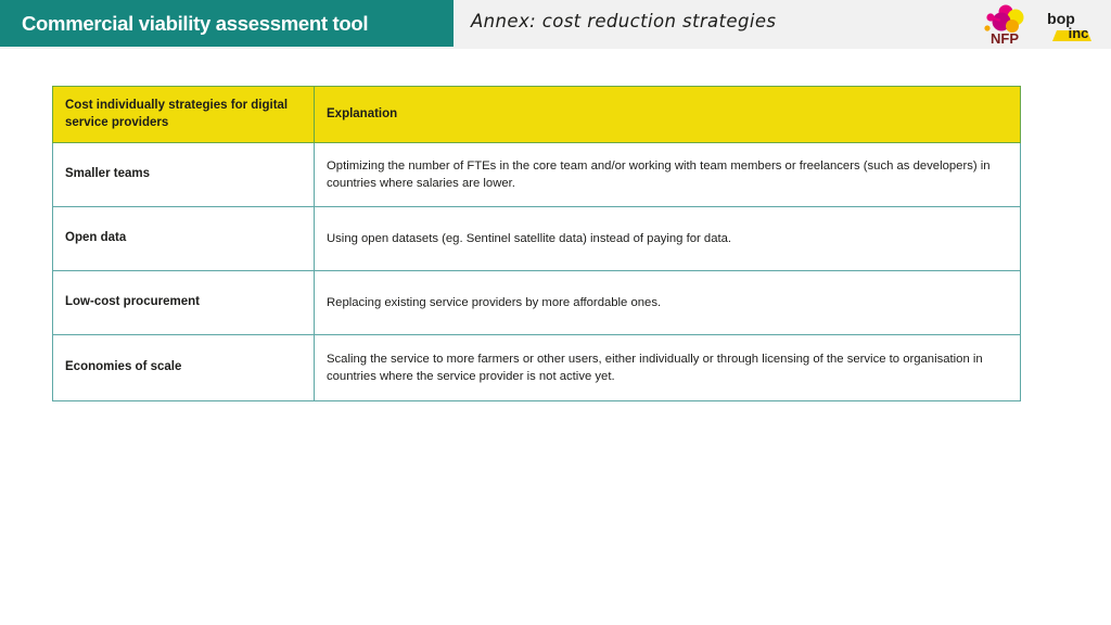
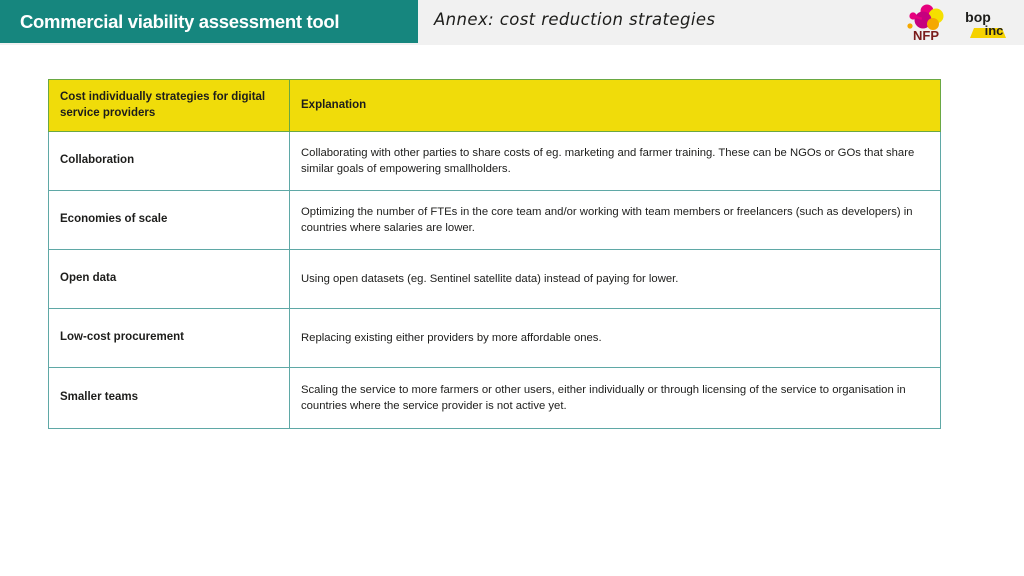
  Commercial viability assessment tool
  Annex: cost reduction strategies
  NFP
  bop
  inc
  Cost individually strategies for digital service providers	Explanation
+ Collaboration	Collaborating with other parties to share costs of eg. marketing and farmer training. These can be NGOs or GOs that share similar goals of empowering smallholders.
- Smaller teams	Optimizing the number of FTEs in the core team and/or working with team members or freelancers (such as developers) in countries where salaries are lower.
+ Economies of scale	Optimizing the number of FTEs in the core team and/or working with team members or freelancers (such as developers) in countries where salaries are lower.
- Open data	Using open datasets (eg. Sentinel satellite data) instead of paying for data.
+ Open data	Using open datasets (eg. Sentinel satellite data) instead of paying for lower.
- Low-cost procurement	Replacing existing service providers by more affordable ones.
+ Low-cost procurement	Replacing existing either providers by more affordable ones.
- Economies of scale	Scaling the service to more farmers or other users, either individually or through licensing of the service to organisation in countries where the service provider is not active yet.
+ Smaller teams	Scaling the service to more farmers or other users, either individually or through licensing of the service to organisation in countries where the service provider is not active yet.
